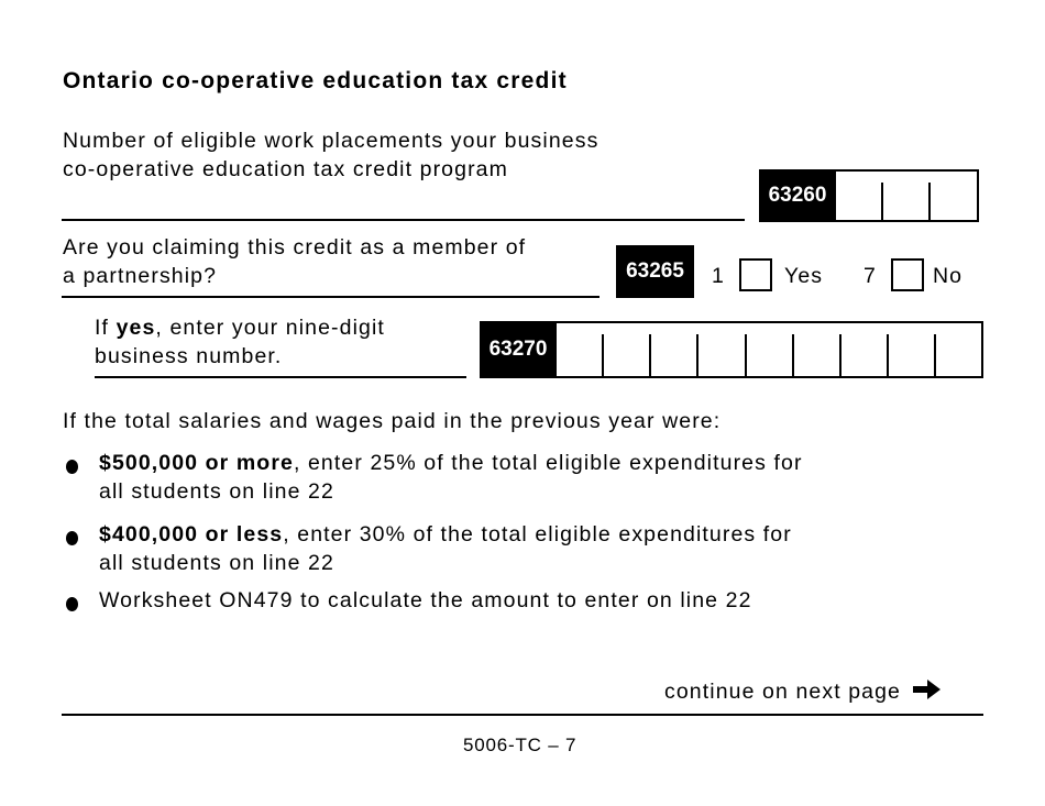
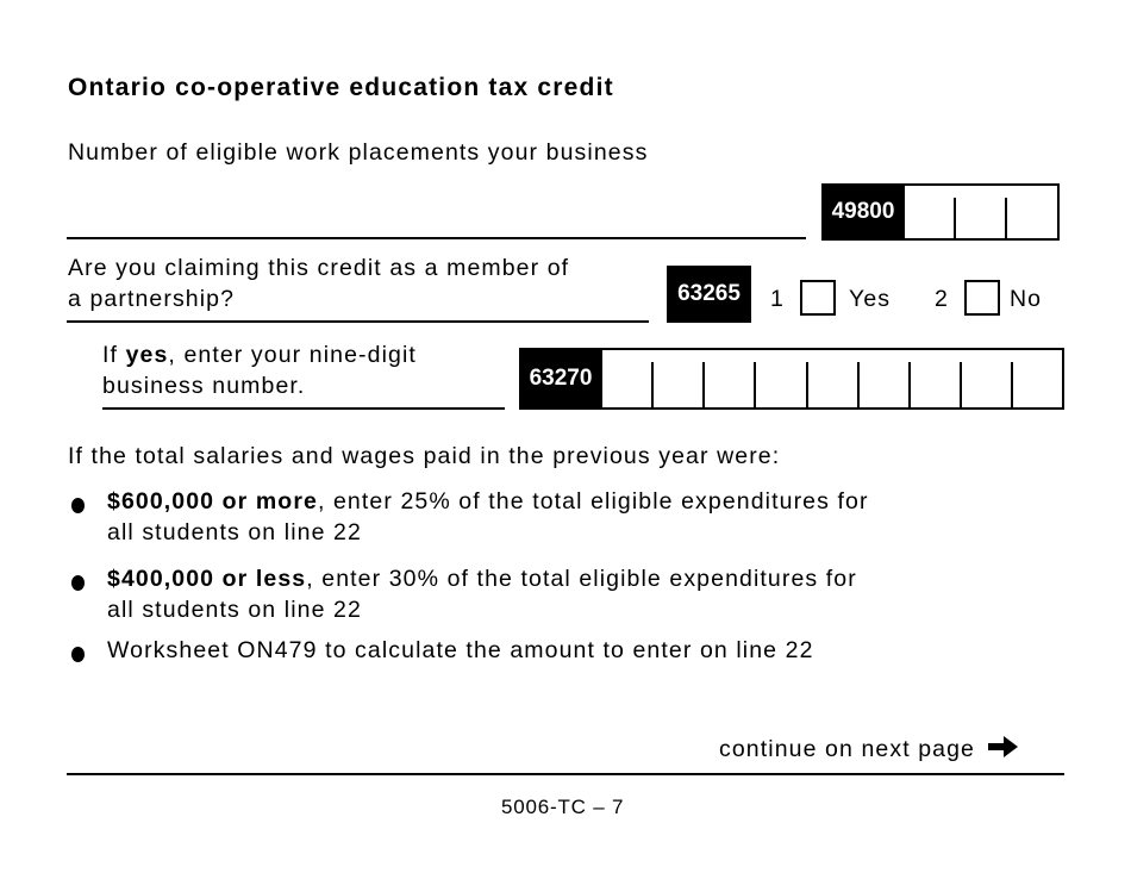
  Ontario co-operative education tax credit
  Number of eligible work placements your business
- co-operative education tax credit program
- 63260
+ 49800
  Are you claiming this credit as a member of
  a partnership?
  63265
  1
  Yes
- 7
+ 2
  No
  If yes, enter your nine-digit
  business number.
  63270
  If the total salaries and wages paid in the previous year were:
- $500,000 or more, enter 25% of the total eligible expenditures for
+ $600,000 or more, enter 25% of the total eligible expenditures for
  all students on line 22
  $400,000 or less, enter 30% of the total eligible expenditures for
  all students on line 22
  Worksheet ON479 to calculate the amount to enter on line 22
  continue on next page
  5006-TC – 7
